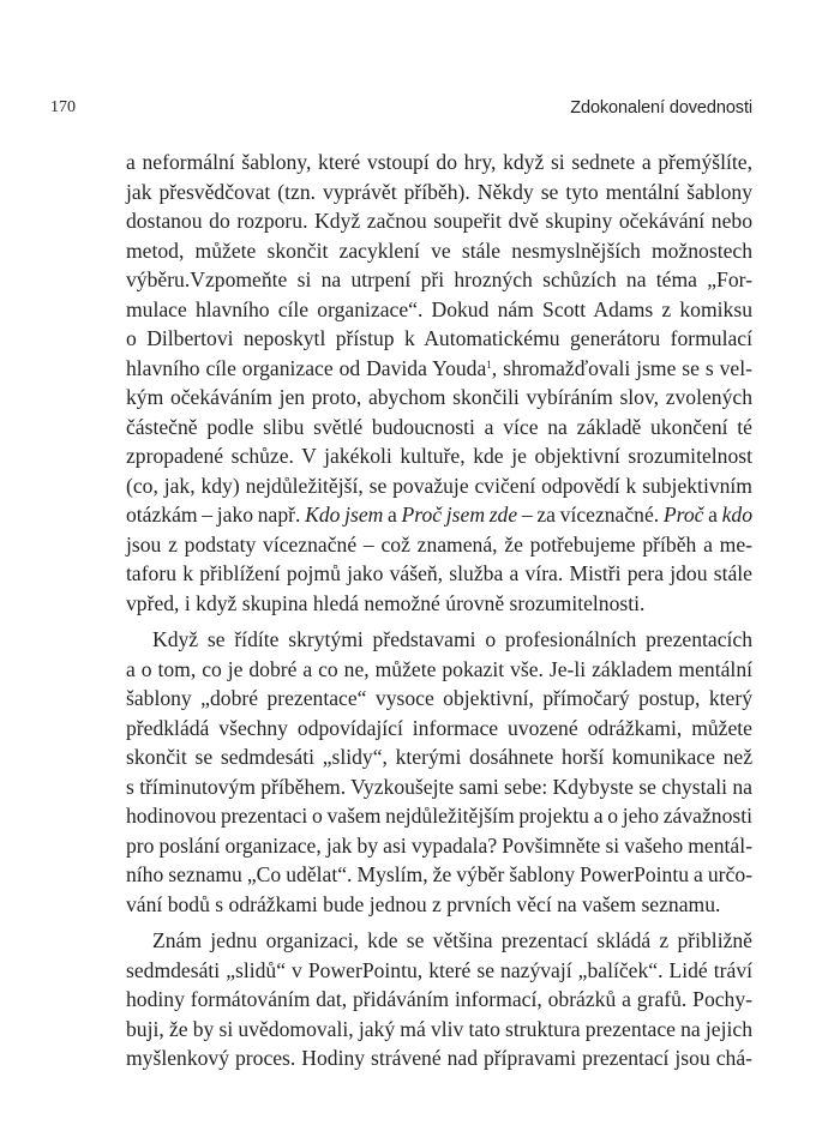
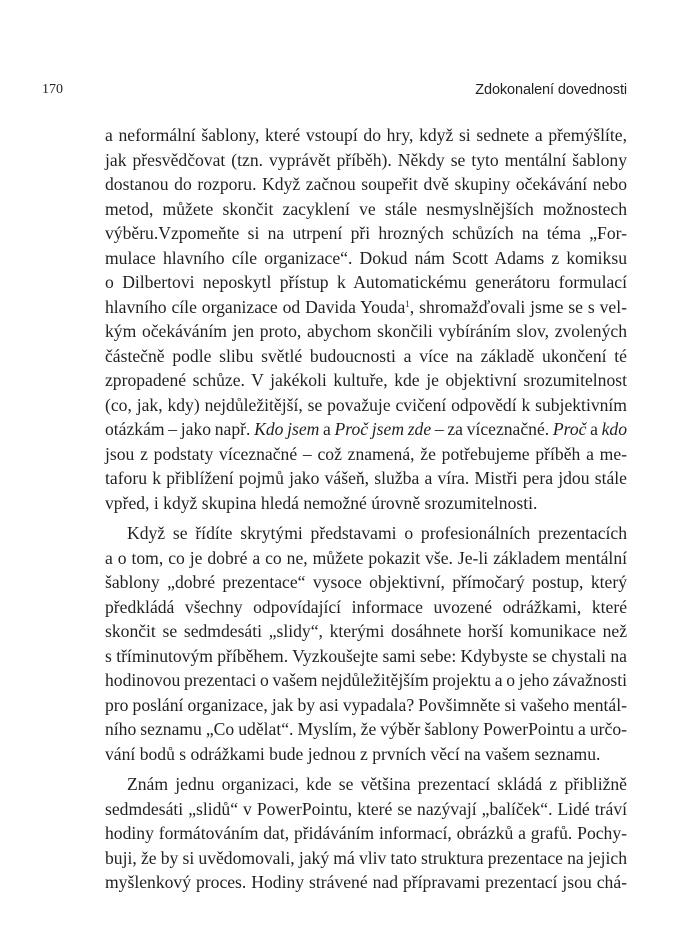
  170
  Zdokonalení dovednosti
  a neformální šablony, které vstoupí do hry, když si sednete a přemýšlíte,
  jak přesvědčovat (tzn. vyprávět příběh). Někdy se tyto mentální šablony
  dostanou do rozporu. Když začnou soupeřit dvě skupiny očekávání nebo
  metod, můžete skončit zacyklení ve stále nesmyslnějších možnostech
  výběru.Vzpomeňte si na utrpení při hrozných schůzích na téma „For-
  mulace hlavního cíle organizace“. Dokud nám Scott Adams z komiksu
  o Dilbertovi neposkytl přístup k Automatickému generátoru formulací
  hlavního cíle organizace od Davida Youda1, shromažďovali jsme se s vel-
  kým očekáváním jen proto, abychom skončili vybíráním slov, zvolených
  částečně podle slibu světlé budoucnosti a více na základě ukončení té
  zpropadené schůze. V jakékoli kultuře, kde je objektivní srozumitelnost
  (co, jak, kdy) nejdůležitější, se považuje cvičení odpovědí k subjektivním
  otázkám – jako např. Kdo jsem a Proč jsem zde – za víceznačné. Proč a kdo
  jsou z podstaty víceznačné – což znamená, že potřebujeme příběh a me-
  taforu k přiblížení pojmů jako vášeň, služba a víra. Mistři pera jdou stále
  vpřed, i když skupina hledá nemožné úrovně srozumitelnosti.
  Když se řídíte skrytými představami o profesionálních prezentacích
  a o tom, co je dobré a co ne, můžete pokazit vše. Je-li základem mentální
  šablony „dobré prezentace“ vysoce objektivní, přímočarý postup, který
- předkládá všechny odpovídající informace uvozené odrážkami, můžete
+ předkládá všechny odpovídající informace uvozené odrážkami, které
  skončit se sedmdesáti „slidy“, kterými dosáhnete horší komunikace než
  s tříminutovým příběhem. Vyzkoušejte sami sebe: Kdybyste se chystali na
  hodinovou prezentaci o vašem nejdůležitějším projektu a o jeho závažnosti
  pro poslání organizace, jak by asi vypadala? Povšimněte si vašeho mentál-
  ního seznamu „Co udělat“. Myslím, že výběr šablony PowerPointu a určo-
  vání bodů s odrážkami bude jednou z prvních věcí na vašem seznamu.
  Znám jednu organizaci, kde se většina prezentací skládá z přibližně
  sedmdesáti „slidů“ v PowerPointu, které se nazývají „balíček“. Lidé tráví
  hodiny formátováním dat, přidáváním informací, obrázků a grafů. Pochy-
  buji, že by si uvědomovali, jaký má vliv tato struktura prezentace na jejich
  myšlenkový proces. Hodiny strávené nad přípravami prezentací jsou chá-
